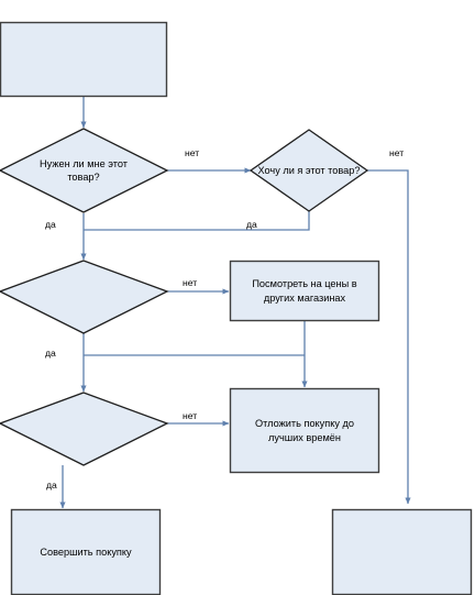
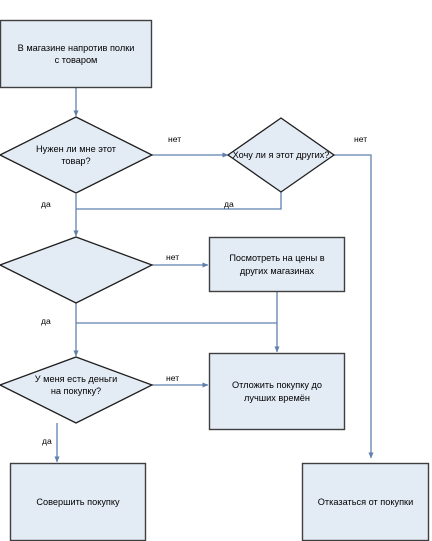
+ В магазине напротив полки
+ с товаром
  Нужен ли мне этот
  товар?
- Хочу ли я этот товар?
+ Хочу ли я этот других?
  Посмотреть на цены в
  других магазинах
+ У меня есть деньги
+ на покупку?
  Отложить покупку до
  лучших времён
  Совершить покупку
+ Отказаться от покупки
  нет
  да
  нет
  да
  нет
  да
  нет
  да
